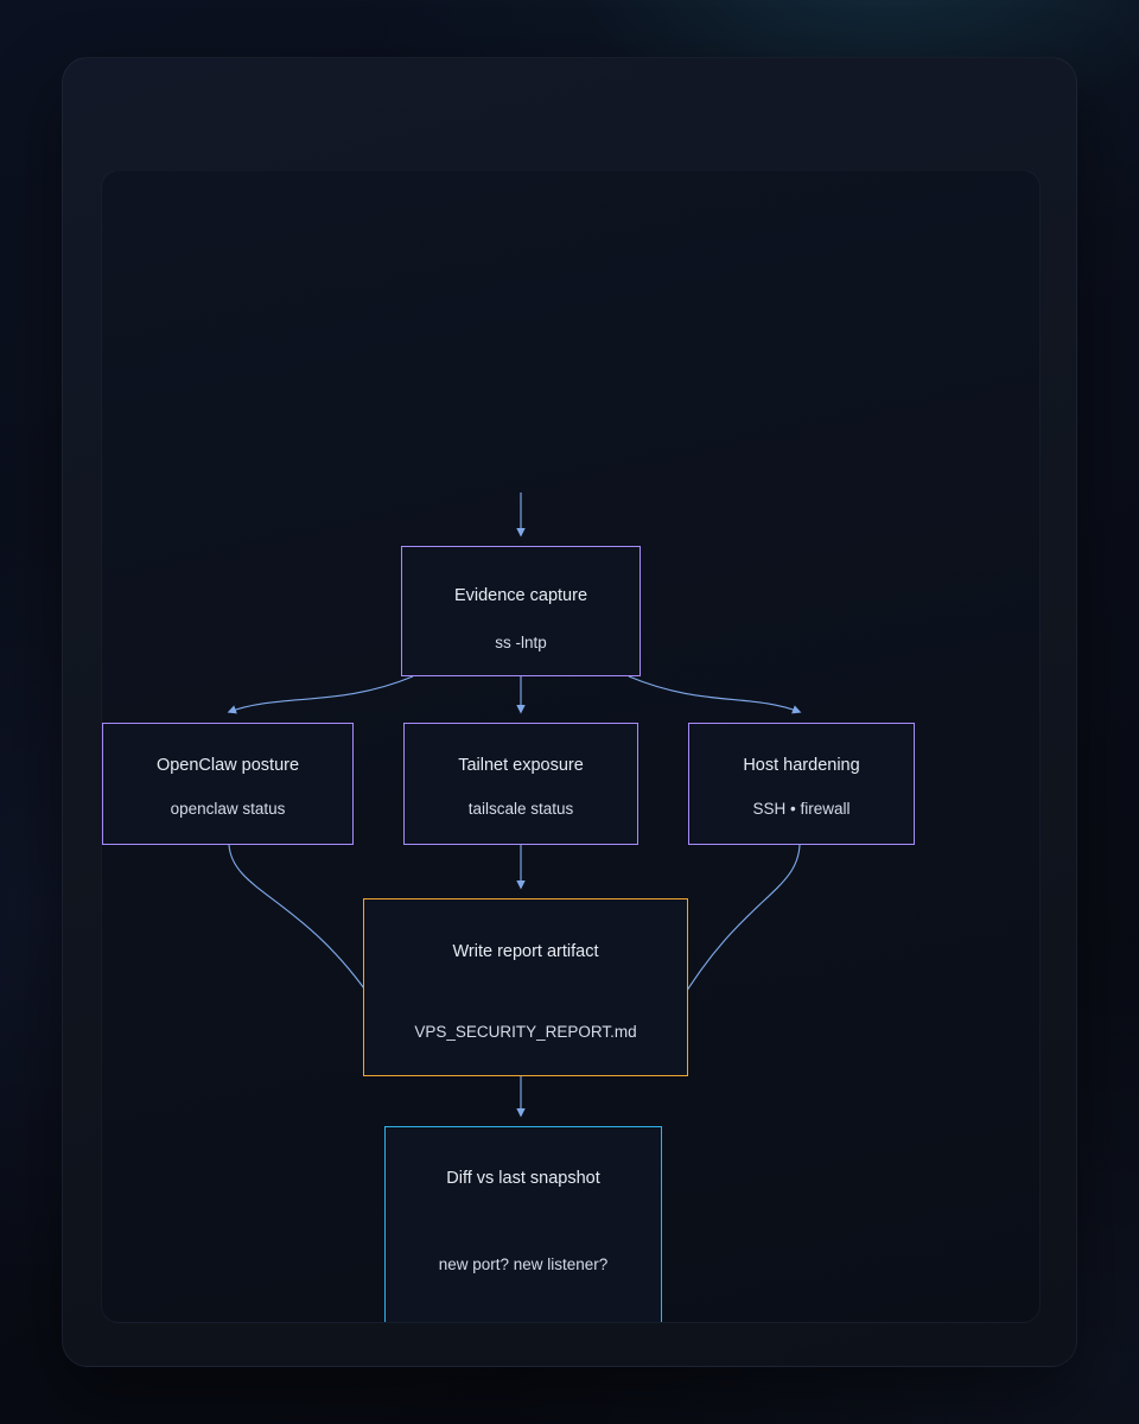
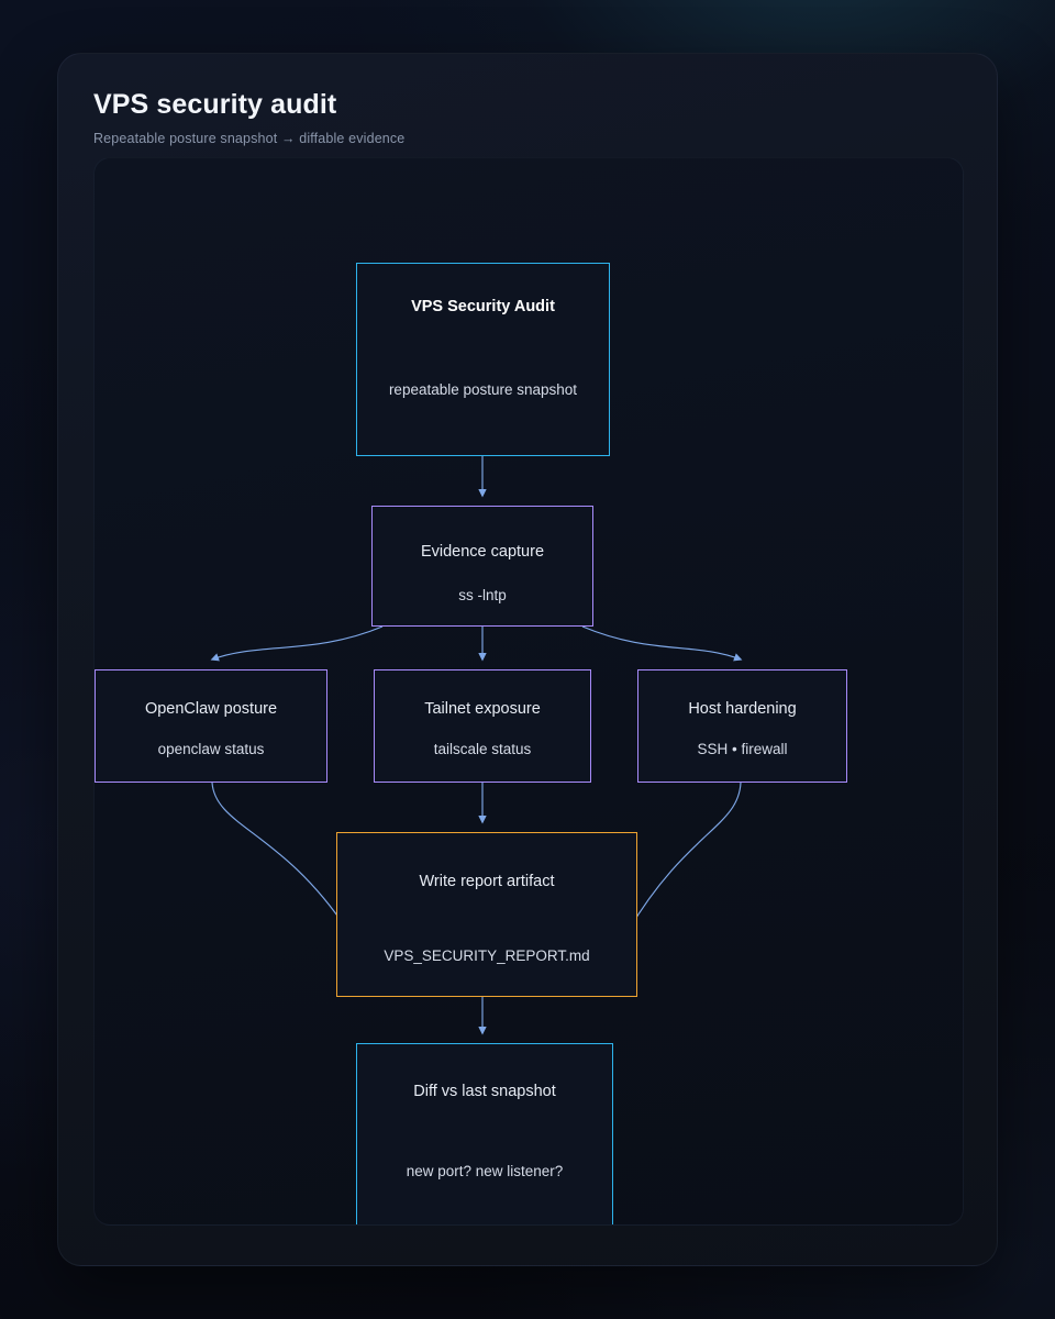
+ VPS security audit
+ Repeatable posture snapshot → diffable evidence
+ VPS Security Audit
+ repeatable posture snapshot
  Evidence capture
  ss -lntp
  OpenClaw posture
  openclaw status
  Tailnet exposure
  tailscale status
  Host hardening
  SSH • firewall
  Write report artifact
  VPS_SECURITY_REPORT.md
  Diff vs last snapshot
  new port? new listener?
